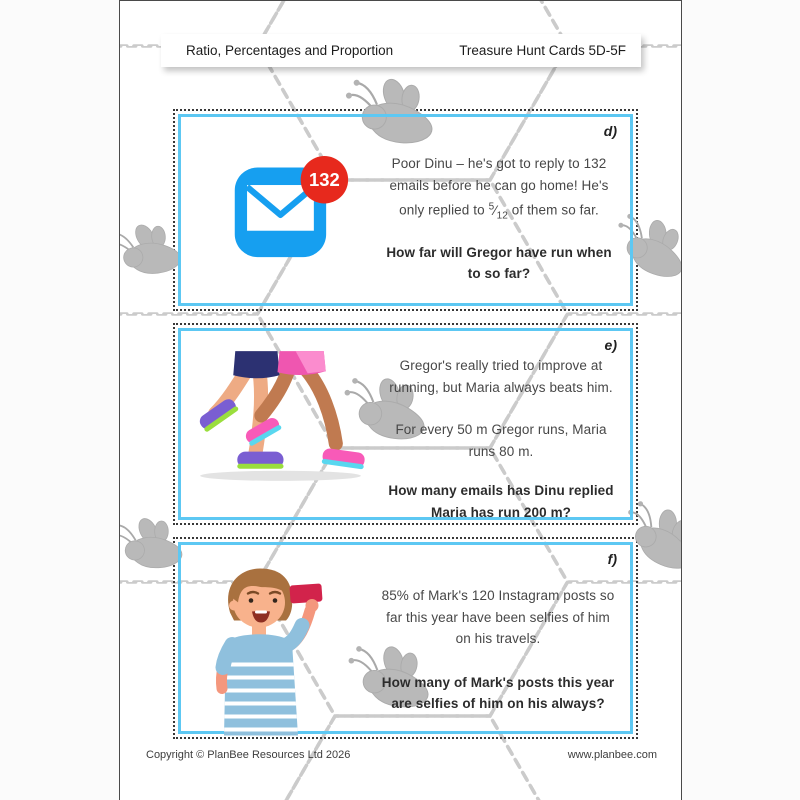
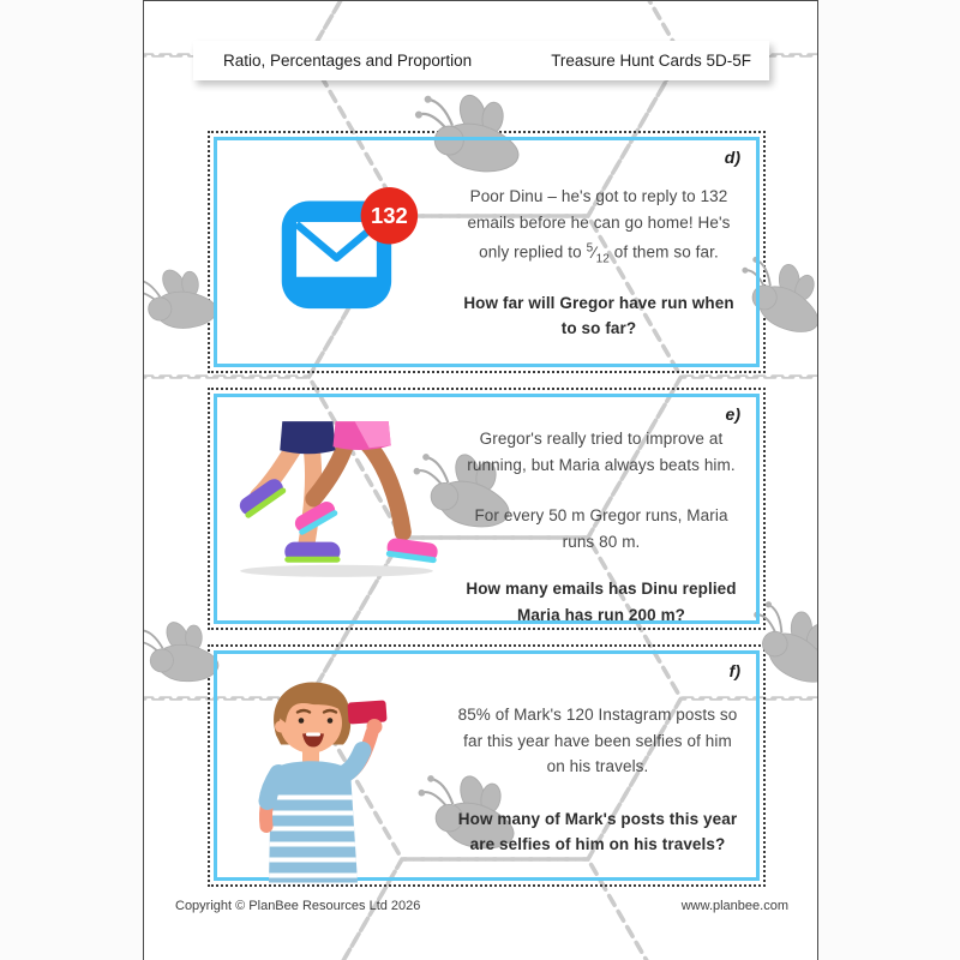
  Ratio, Percentages and Proportion
  Treasure Hunt Cards 5D-5F
  d)
  132
  Poor Dinu – he's got to reply to 132
  emails before he can go home! He's
  only replied to 5⁄12 of them so far.
  How far will Gregor have run when
  to so far?
  e)
  Gregor's really tried to improve at
  running, but Maria always beats him.
  For every 50 m Gregor runs, Maria
  runs 80 m.
  How many emails has Dinu replied
  Maria has run 200 m?
  f)
  85% of Mark's 120 Instagram posts so
  far this year have been selfies of him
  on his travels.
  How many of Mark's posts this year
- are selfies of him on his always?
+ are selfies of him on his travels?
  Copyright © PlanBee Resources Ltd 2026
  www.planbee.com
